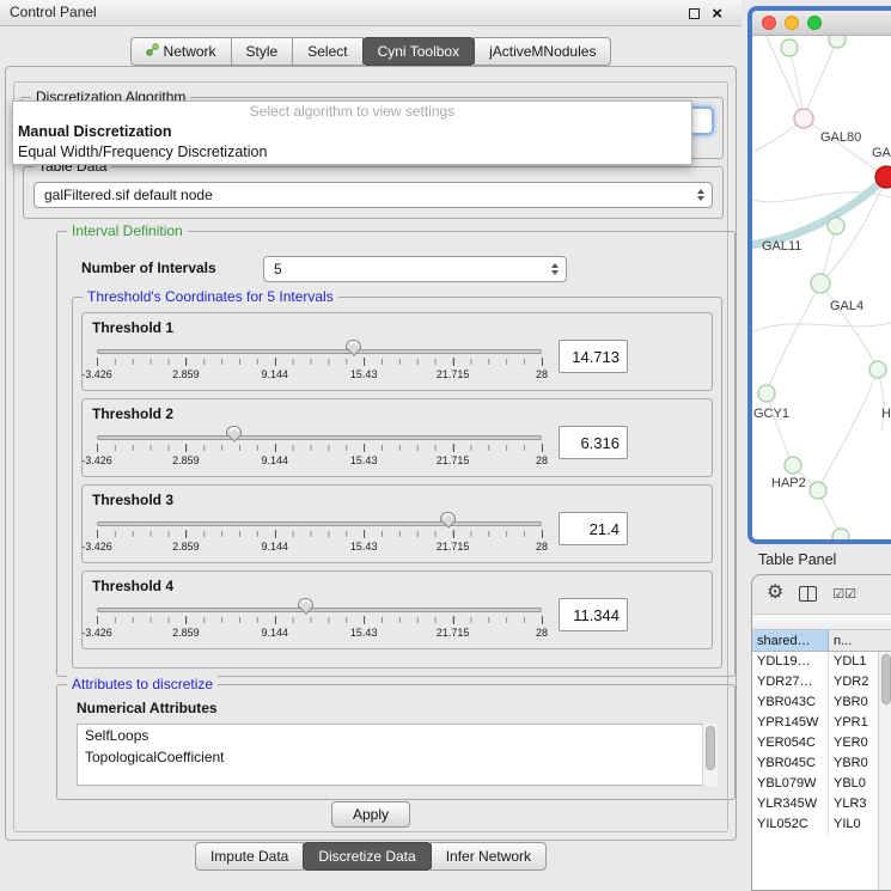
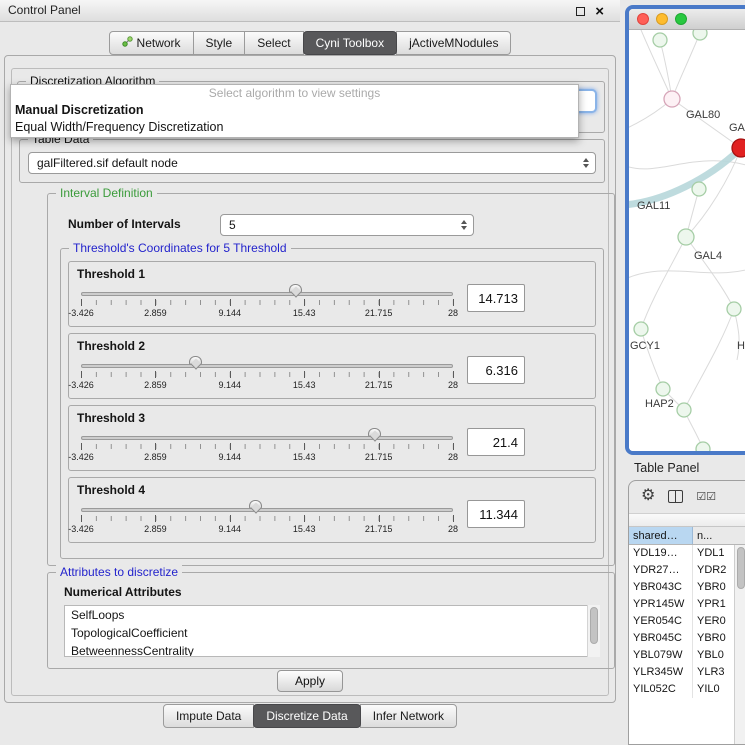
  Control Panel
  ×
  Network
  Style
  Select
  Cyni Toolbox
  jActiveMNodules
  Discretization Algorithm
  Table Data
  galFiltered.sif default node
  Interval Definition
  Number of Intervals
  5
- Threshold's Coordinates for 5 Intervals
+ Threshold's Coordinates for 5 Threshold
  Threshold 1
  -3.426
  2.859
  9.144
  15.43
  21.715
  28
  14.713
  Threshold 2
  -3.426
  2.859
  9.144
  15.43
  21.715
  28
  6.316
  Threshold 3
  -3.426
  2.859
  9.144
  15.43
  21.715
  28
  21.4
  Threshold 4
  -3.426
  2.859
  9.144
  15.43
  21.715
  28
  11.344
  Attributes to discretize
  Numerical Attributes
  SelfLoops
  TopologicalCoefficient
+ BetweennessCentrality
  Apply
  Select algorithm to view settings
  Manual Discretization
  Equal Width/Frequency Discretization
  Impute Data
  Discretize Data
  Infer Network
  GAL80
  GA
  GAL11
  GAL4
  GCY1
  H
  HAP2
  Table Panel
  ⚙
  ☑☑
  shared…
  n...
  YDL19…
  YDL1
  YDR27…
  YDR2
  YBR043C
  YBR0
  YPR145W
  YPR1
  YER054C
  YER0
  YBR045C
  YBR0
  YBL079W
  YBL0
  YLR345W
  YLR3
  YIL052C
  YIL0
